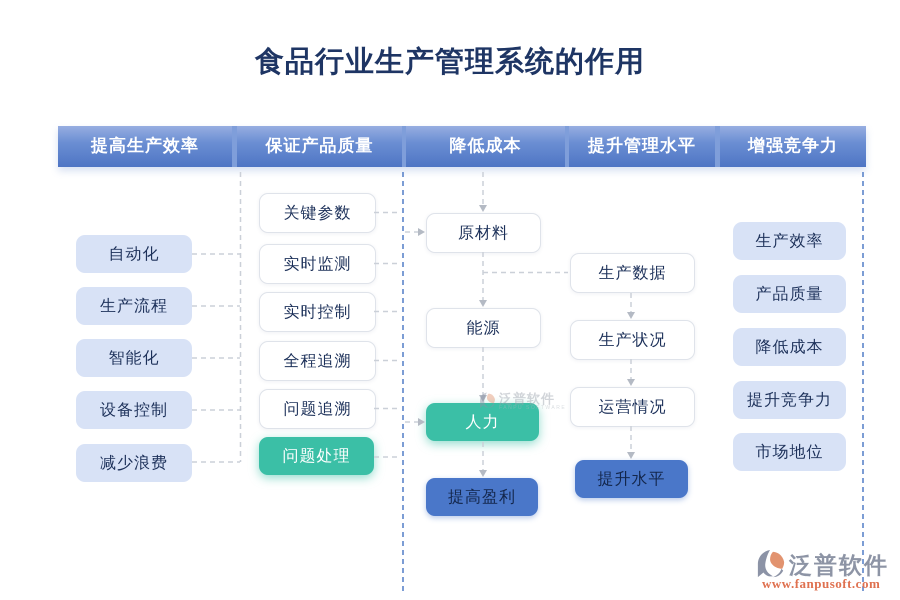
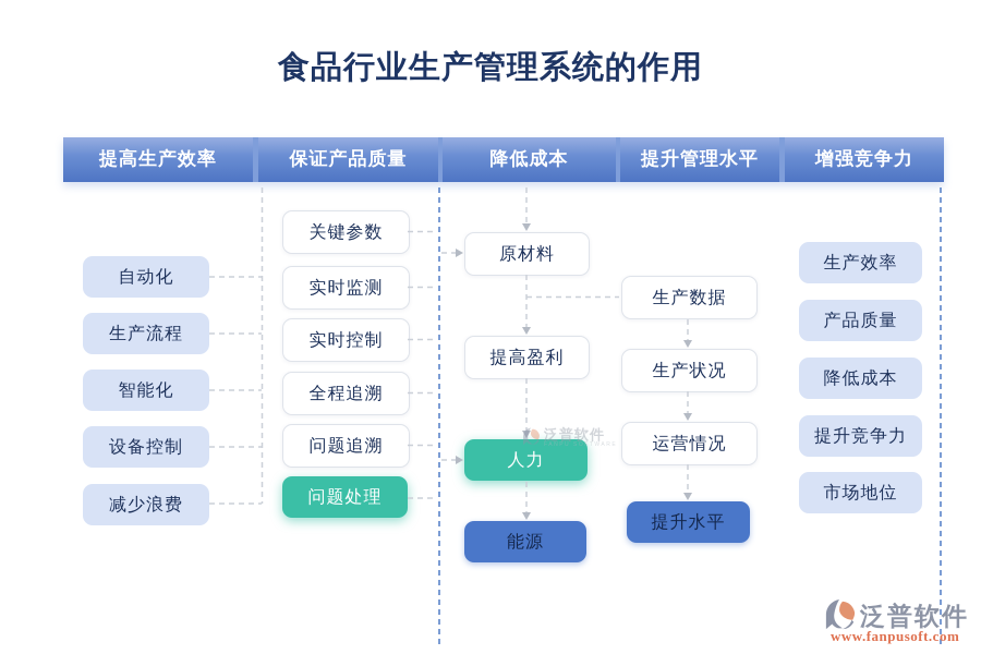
  食品行业生产管理系统的作用
  提高生产效率
  保证产品质量
  降低成本
  提升管理水平
  增强竞争力
  自动化
  生产流程
  智能化
  设备控制
  减少浪费
  关键参数
  实时监测
  实时控制
  全程追溯
  问题追溯
  问题处理
  原材料
- 能源
+ 提高盈利
  人力
- 提高盈利
+ 能源
  生产数据
  生产状况
  运营情况
  提升水平
  生产效率
  产品质量
  降低成本
  提升竞争力
  市场地位
  泛普软件
  泛普软件
  www.fanpusoft.com
